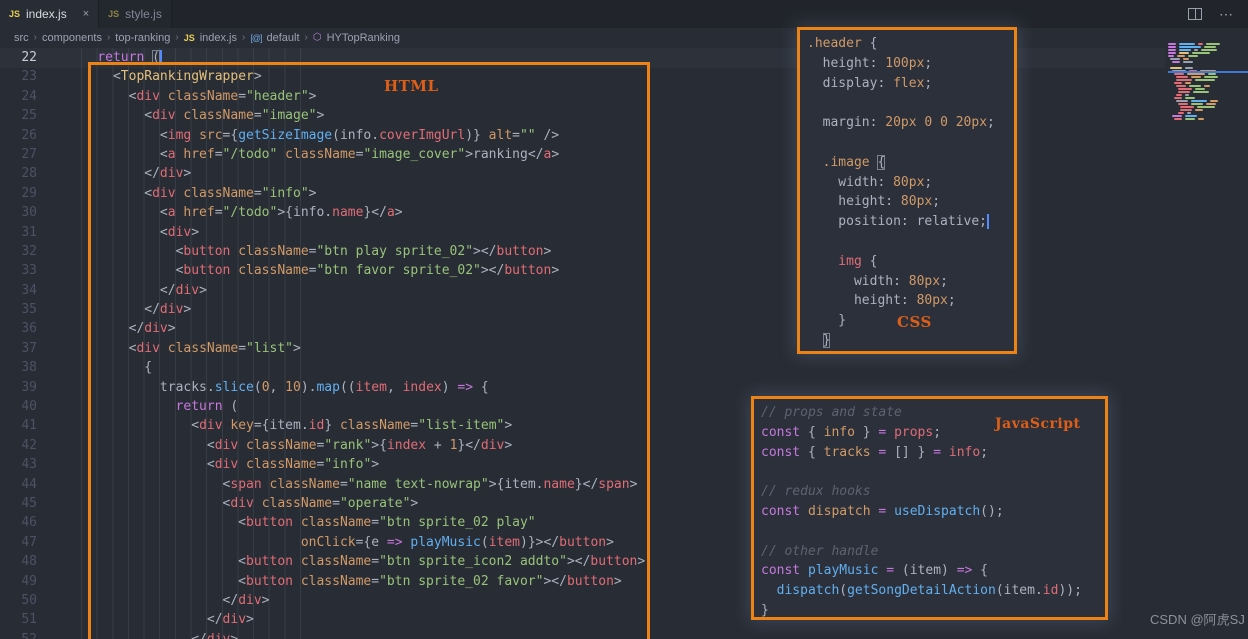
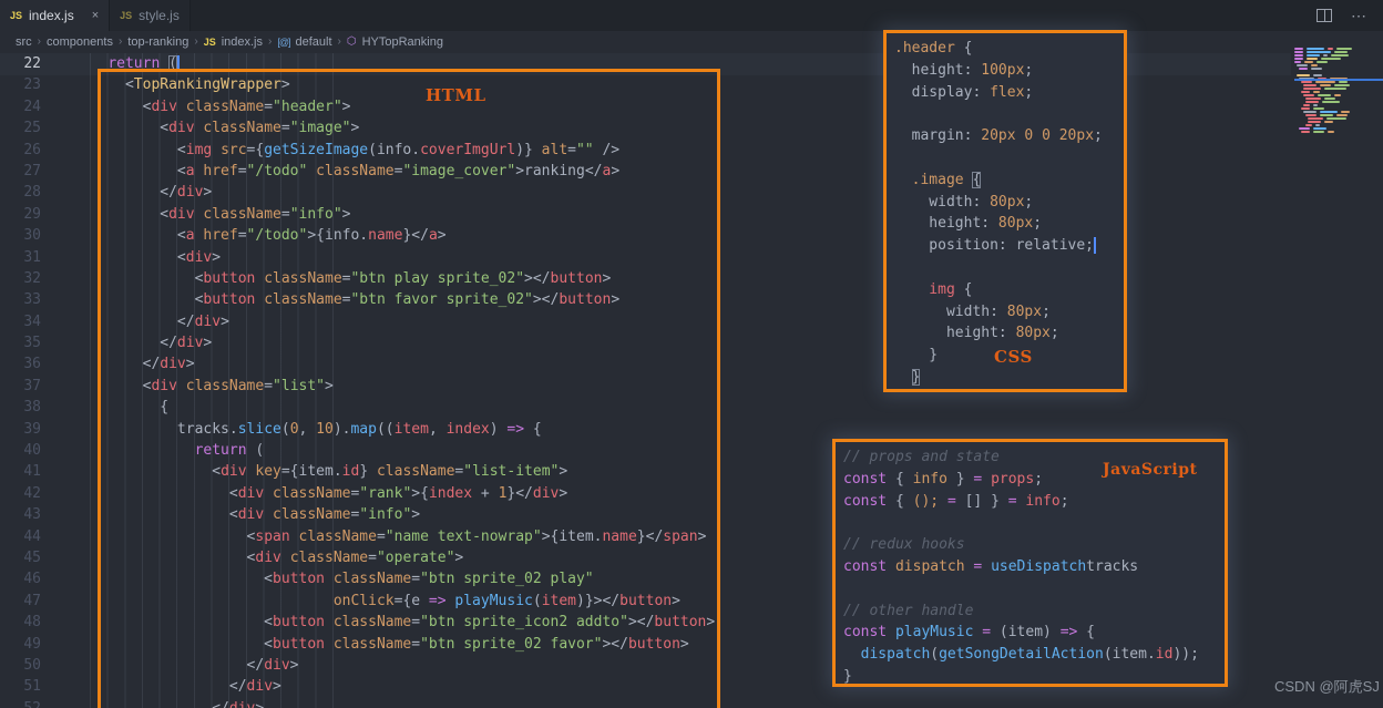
  JS
  index.js
  ×
  JS
  style.js
  ⋯
  src
  ›
  components
  ›
  top-ranking
  ›
  JS
  index.js
  ›
  [@]
  default
  ›
  ⬡
  HYTopRanking
  22
  return (
  23
  <TopRankingWrapper>
  24
  <div className="header">
  25
  <div className="image">
  26
  <img src={getSizeImage(info.coverImgUrl)} alt="" />
  27
  <a href="/todo" className="image_cover">ranking</a>
  28
  </div>
  29
  <div className="info">
  30
  <a href="/todo">{info.name}</a>
  31
  <div>
  32
  <button className="btn play sprite_02"></button>
  33
  <button className="btn favor sprite_02"></button>
  34
  </div>
  35
  </div>
  36
  </div>
  37
  <div className="list">
  38
  {
  39
  tracks.slice(0, 10).map((item, index) => {
  40
  return (
  41
  <div key={item.id} className="list-item">
  42
  <div className="rank">{index + 1}</div>
  43
  <div className="info">
  44
  <span className="name text-nowrap">{item.name}</span>
  45
  <div className="operate">
  46
  <button className="btn sprite_02 play"
  47
  onClick={e => playMusic(item)}></button>
  48
  <button className="btn sprite_icon2 addto"></button>
  49
  <button className="btn sprite_02 favor"></button>
  50
  </div>
  51
  </div>
  HTML
  .header {
  height: 100px;
  display: flex;
  margin: 20px 0 0 20px;
  .image {
  width: 80px;
  height: 80px;
  position: relative;
  img {
  width: 80px;
  height: 80px;
  }
  }
  CSS
  // props and state
  const { info } = props;
- const { tracks = [] } = info;
+ const { (); = [] } = info;
  // redux hooks
- const dispatch = useDispatch();
+ const dispatch = useDispatchtracks
  // other handle
  const playMusic = (item) => {
  dispatch(getSongDetailAction(item.id));
  }
  JavaScript
  CSDN @阿虎SJ
